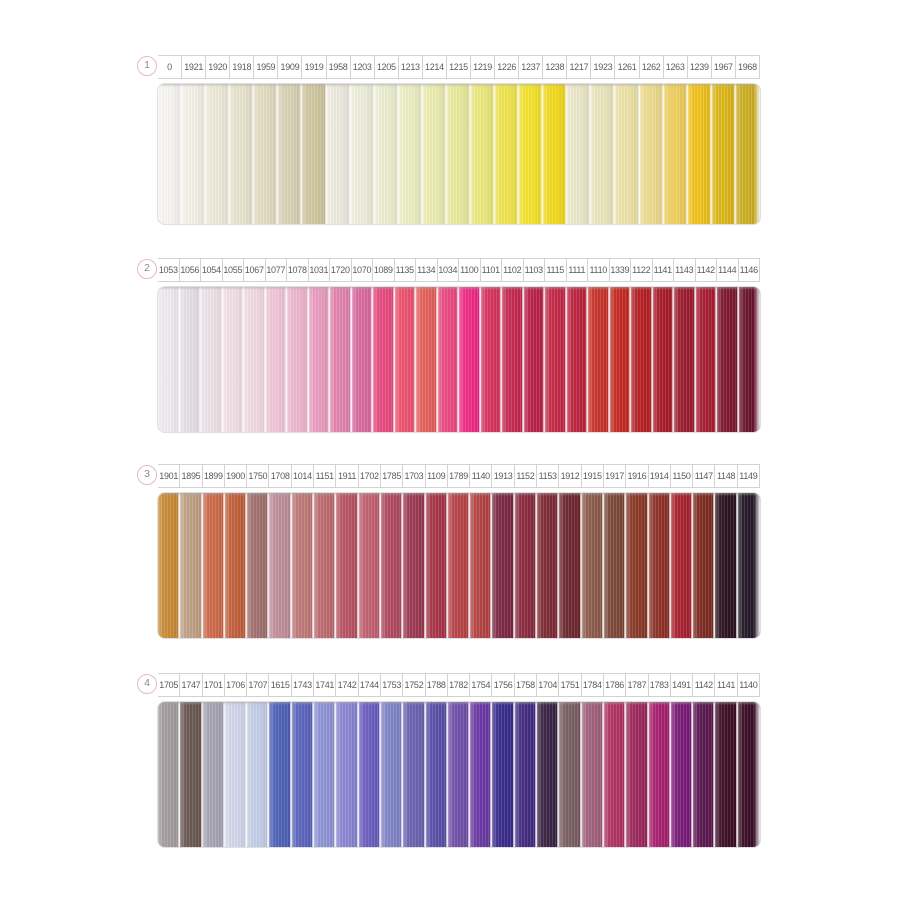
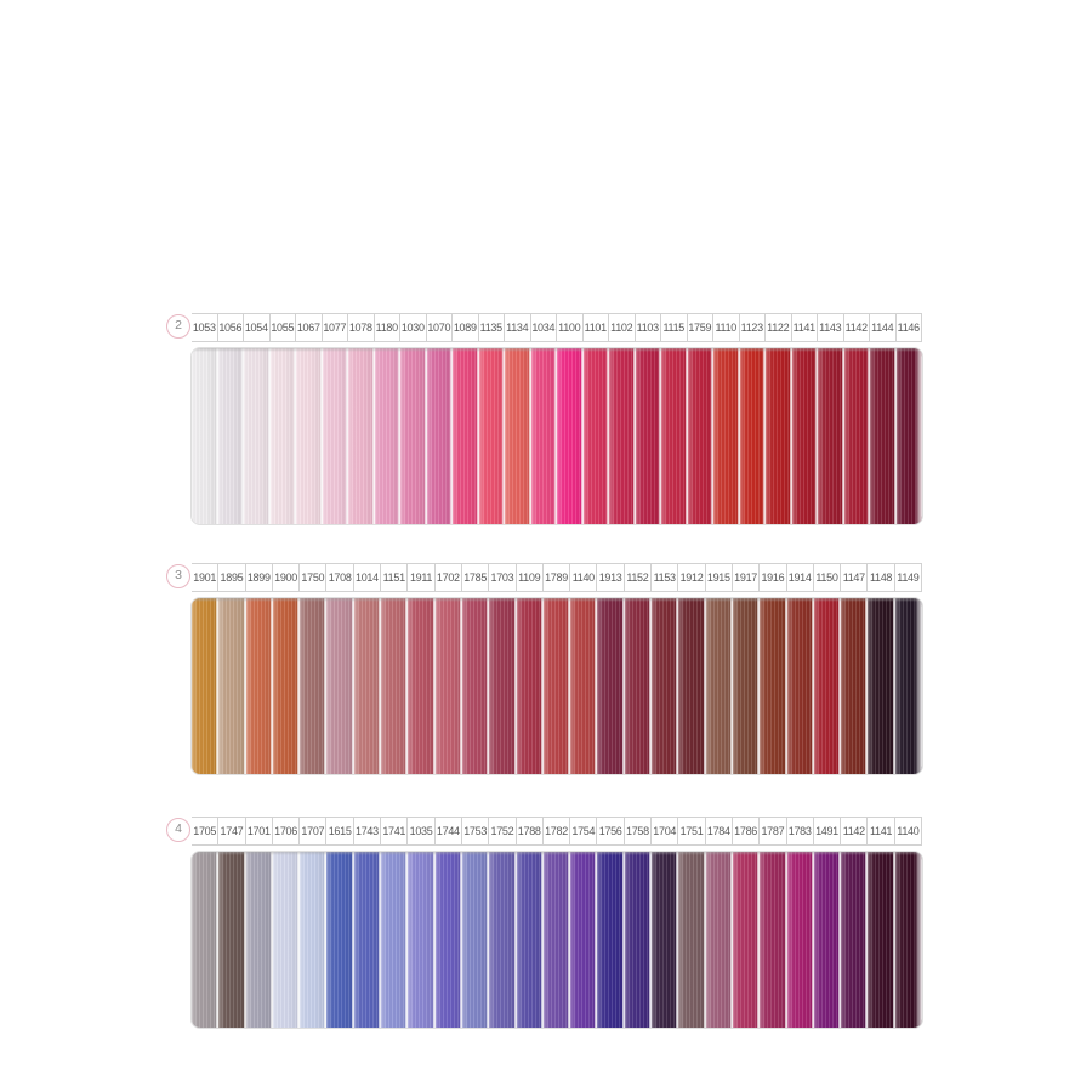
- 1
- 0
- 1921
- 1920
- 1918
- 1959
- 1909
- 1919
- 1958
- 1203
- 1205
- 1213
- 1214
- 1215
- 1219
- 1226
- 1237
- 1238
- 1217
- 1923
- 1261
- 1262
- 1263
- 1239
- 1967
- 1968
  2
  1053
  1056
  1054
  1055
  1067
  1077
  1078
- 1031
+ 1180
- 1720
+ 1030
  1070
  1089
  1135
  1134
  1034
  1100
  1101
  1102
  1103
  1115
- 1111
+ 1759
  1110
- 1339
+ 1123
  1122
  1141
  1143
  1142
  1144
  1146
  3
  1901
  1895
  1899
  1900
  1750
  1708
  1014
  1151
  1911
  1702
  1785
  1703
  1109
  1789
  1140
  1913
  1152
  1153
  1912
  1915
  1917
  1916
  1914
  1150
  1147
  1148
  1149
  4
  1705
  1747
  1701
  1706
  1707
  1615
  1743
  1741
- 1742
+ 1035
  1744
  1753
  1752
  1788
  1782
  1754
  1756
  1758
  1704
  1751
  1784
  1786
  1787
  1783
  1491
  1142
  1141
  1140
